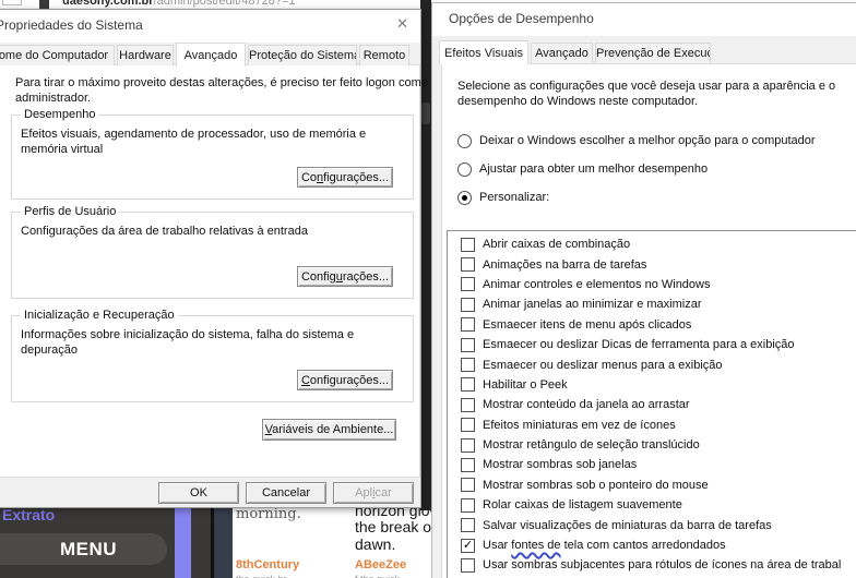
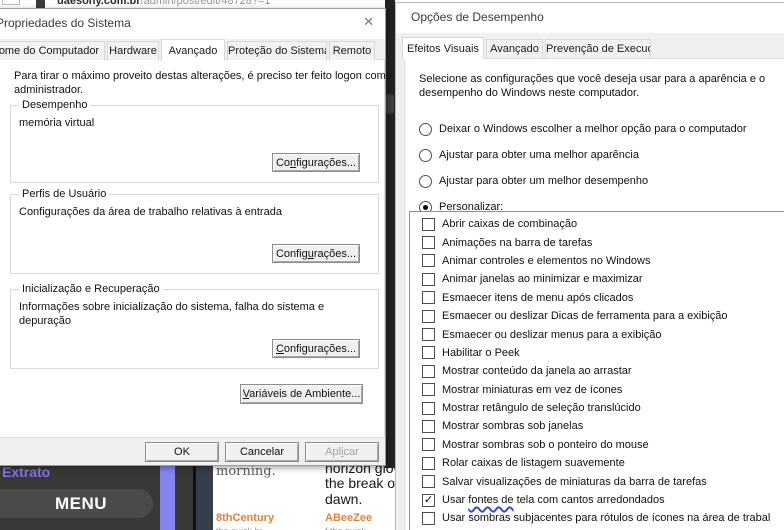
  uaesony.com.br/admin/post/edit/48728?=1
  Extrato
  MENU
  morning.
  8thCentury
  horizon glo
  the break o
  dawn.
  ABeeZee
  Propriedades do Sistema
  ✕
  ome do Computador
  Hardware
  Avançado
  Proteção do Sistem
  Remoto
  Para tirar o máximo proveito destas alterações, é preciso ter feito logon como
  administrador.
  Desempenho
- Efeitos visuais, agendamento de processador, uso de memória e
  memória virtual
  Configurações...
  Perfis de Usuário
  Configurações da área de trabalho relativas à entrada
  Configurações...
  Inicialização e Recuperação
  Informações sobre inicialização do sistema, falha do sistema e
  depuração
  Configurações...
  Variáveis de Ambiente...
  OK
  Cancelar
  Aplicar
  Opções de Desempenho
  Efeitos Visuais
  Avançado
  Selecione as configurações que você deseja usar para a aparência e o
  desempenho do Windows neste computador.
  Deixar o Windows escolher a melhor opção para o computador
+ Ajustar para obter uma melhor aparência
  Ajustar para obter um melhor desempenho
  Personalizar:
  Abrir caixas de combinação
  Animações na barra de tarefas
  Animar controles e elementos no Windows
  Animar janelas ao minimizar e maximizar
  Esmaecer itens de menu após clicados
  Esmaecer ou deslizar Dicas de ferramenta para a exibição
  Esmaecer ou deslizar menus para a exibição
  Habilitar o Peek
  Mostrar conteúdo da janela ao arrastar
- Efeitos miniaturas em vez de ícones
+ Mostrar miniaturas em vez de ícones
  Mostrar retângulo de seleção translúcido
  Mostrar sombras sob janelas
  Mostrar sombras sob o ponteiro do mouse
  Rolar caixas de listagem suavemente
  Salvar visualizações de miniaturas da barra de tarefas
  ✓
  Usar fontes de tela com cantos arredondados
  Usar sombras subjacentes para rótulos de ícones na área de trabal
